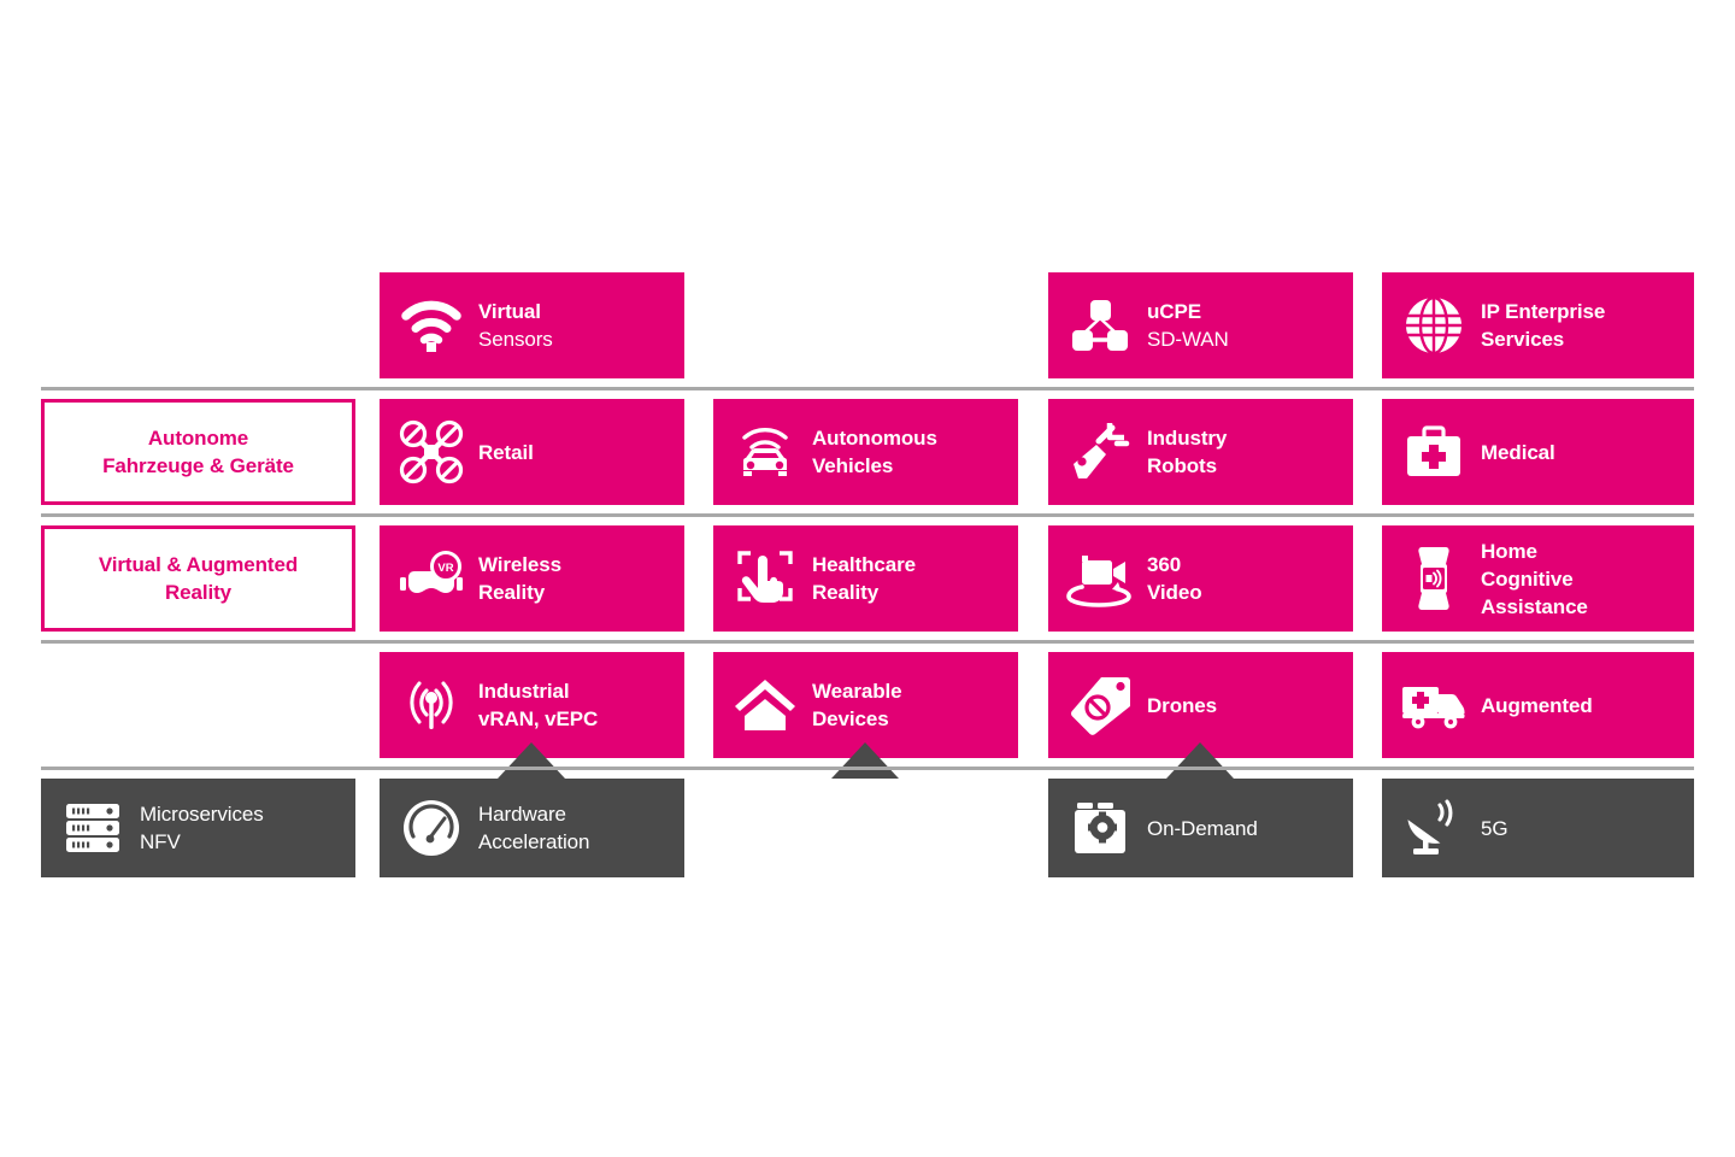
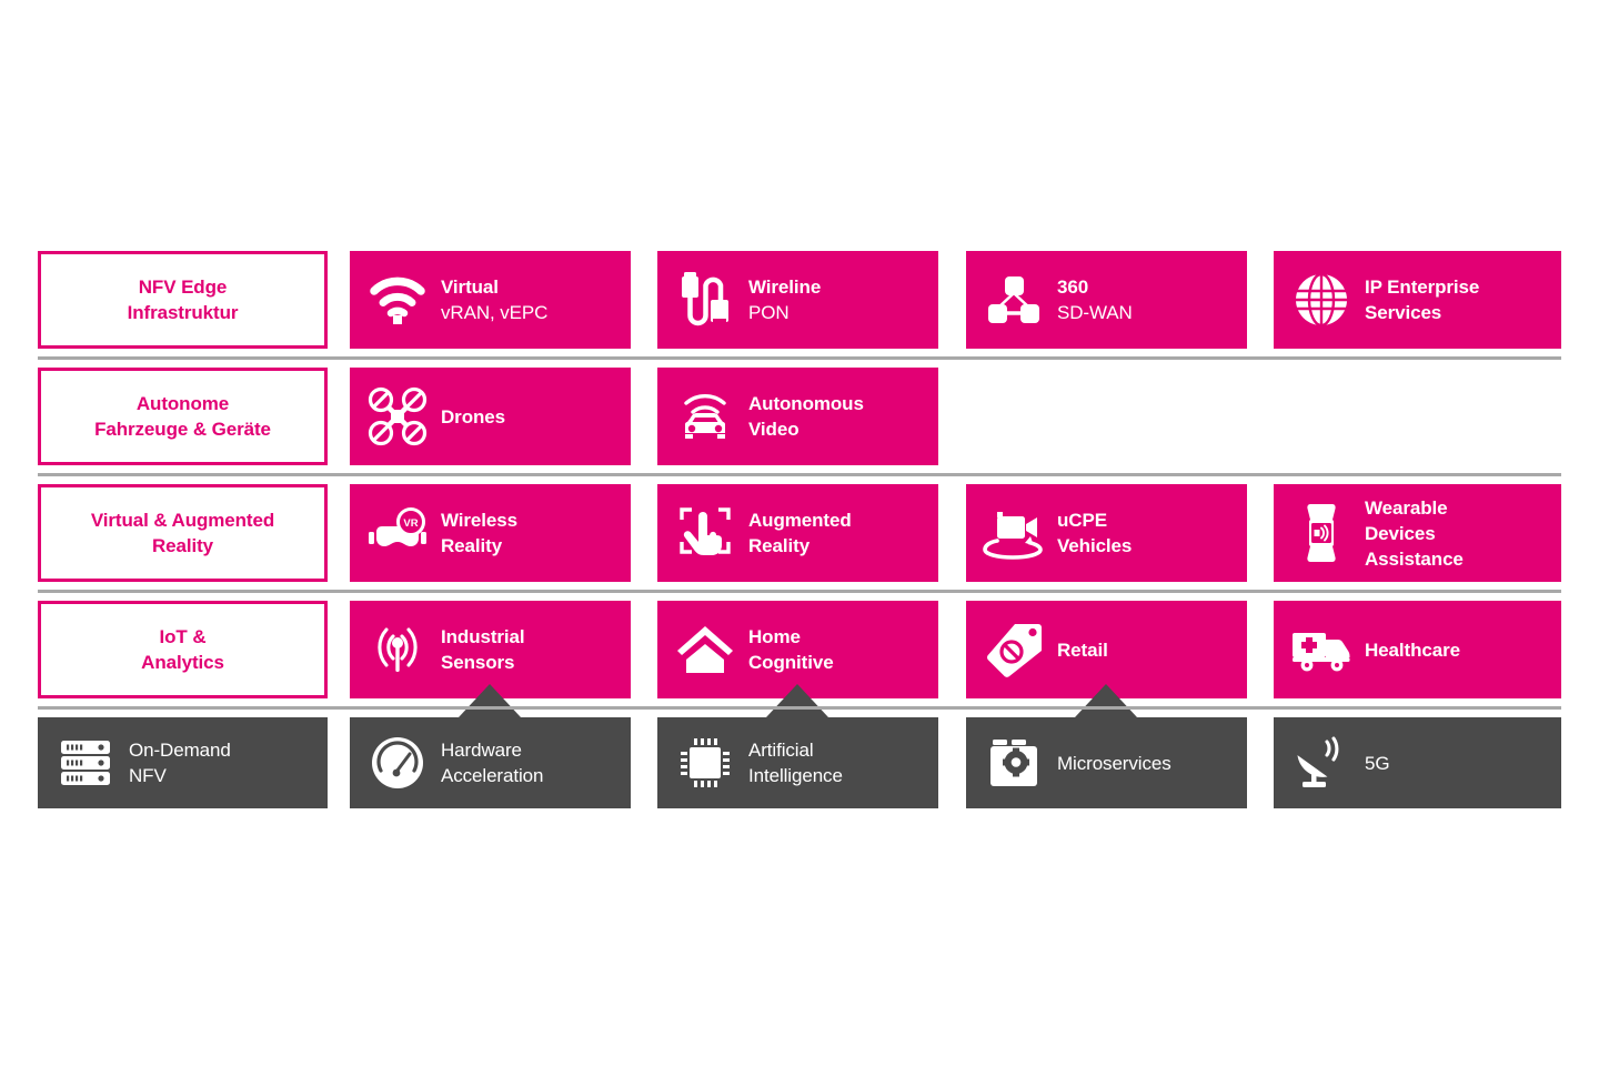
+ NFV Edge
+ Infrastruktur
  Virtual
- Sensors
+ vRAN, vEPC
+ Wireline
+ PON
- uCPE
+ 360
  SD-WAN
  IP Enterprise
  Services
  Autonome
  Fahrzeuge & Geräte
- Retail
+ Drones
  Autonomous
- Vehicles
+ Video
- Industry
- Robots
- Medical
  Virtual & Augmented
  Reality
  VR
  Wireless
  Reality
- Healthcare
+ Augmented
  Reality
- 360
+ uCPE
- Video
+ Vehicles
- Home
+ Wearable
- Cognitive
+ Devices
  Assistance
+ IoT &
+ Analytics
  Industrial
- vRAN, vEPC
+ Sensors
- Wearable
+ Home
- Devices
+ Cognitive
- Drones
+ Retail
- Augmented
+ Healthcare
- Microservices
+ On-Demand
  NFV
  Hardware
  Acceleration
+ Artificial
+ Intelligence
- On-Demand
+ Microservices
  5G
